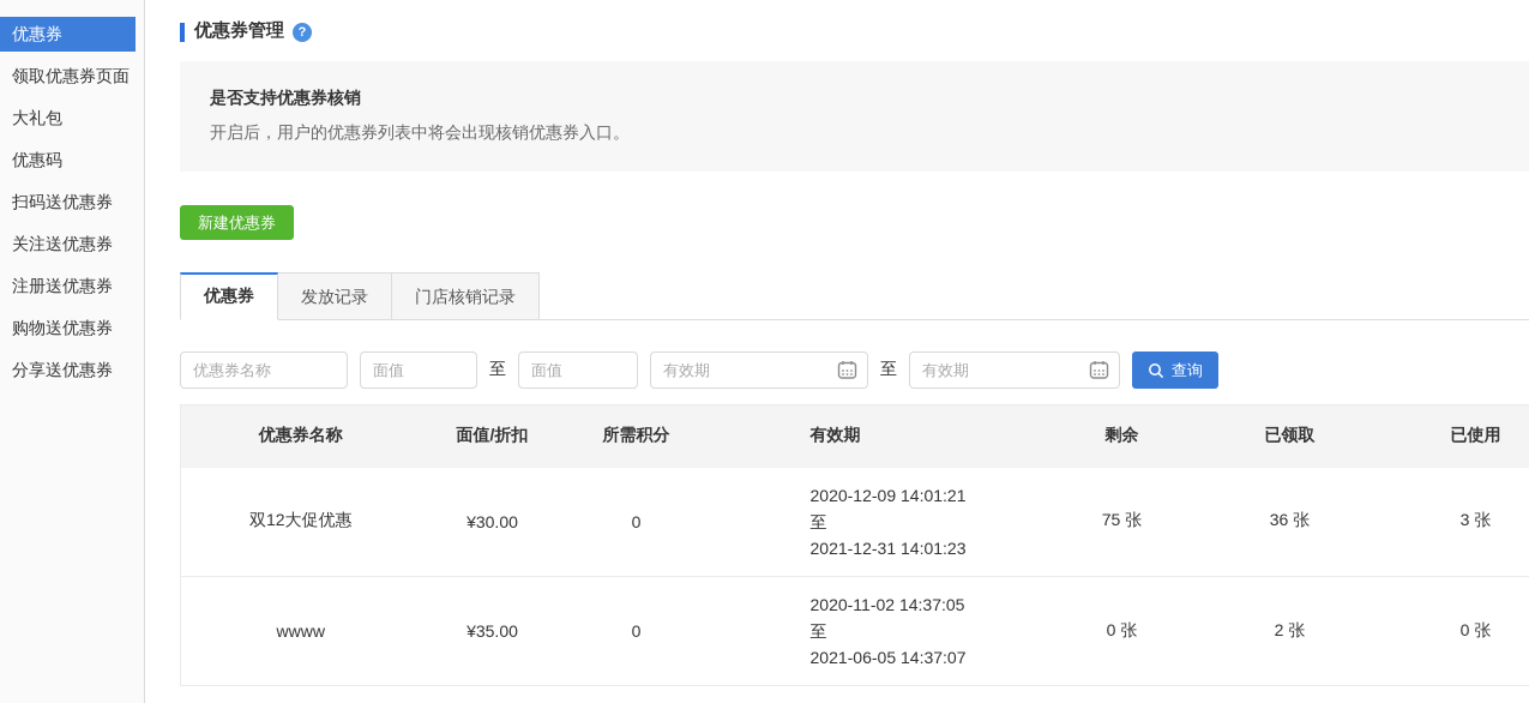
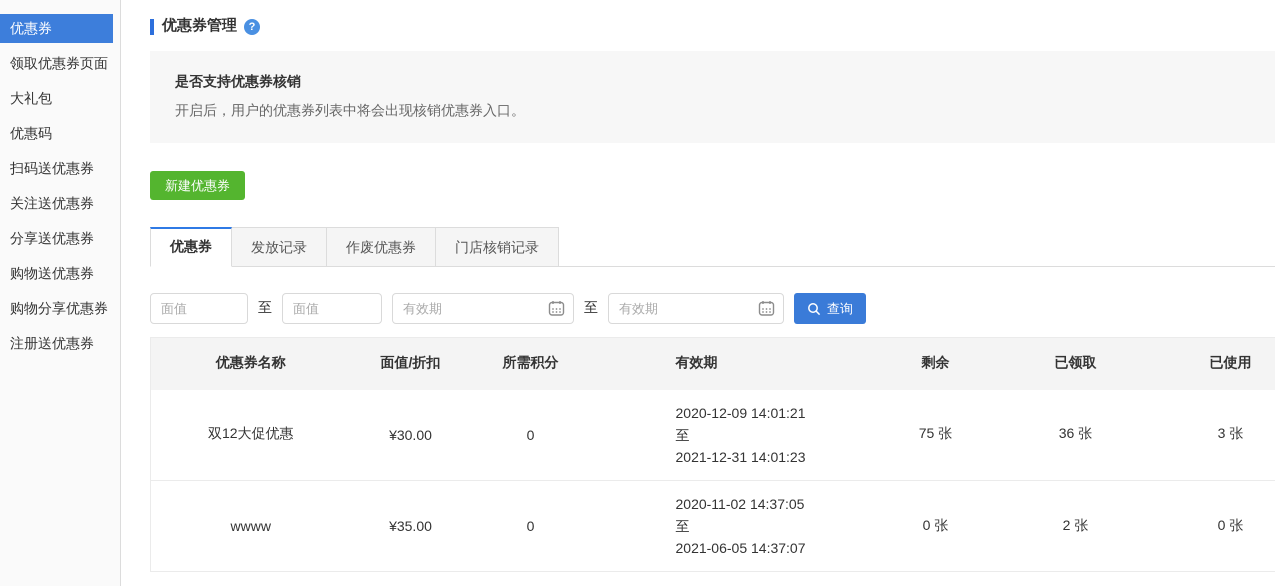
  优惠券
  领取优惠券页面
  大礼包
  优惠码
  扫码送优惠券
  关注送优惠券
- 注册送优惠券
+ 分享送优惠券
  购物送优惠券
+ 购物分享优惠券
- 分享送优惠券
+ 注册送优惠券
  优惠券管理
  ?
  是否支持优惠券核销
  开启后，用户的优惠券列表中将会出现核销优惠券入口。
  新建优惠券
  优惠券
  发放记录
+ 作废优惠券
  门店核销记录
- 优惠券名称
  面值
  至
  面值
  有效期
  至
  有效期
  查询
  优惠券名称	面值/折扣	所需积分	有效期	剩余	已领取	已使用
  双12大促优惠	¥30.00	0	2020-12-09 14:01:21 至 2021-12-31 14:01:23	75 张	36 张	3 张
  wwww	¥35.00	0	2020-11-02 14:37:05 至 2021-06-05 14:37:07	0 张	2 张	0 张
